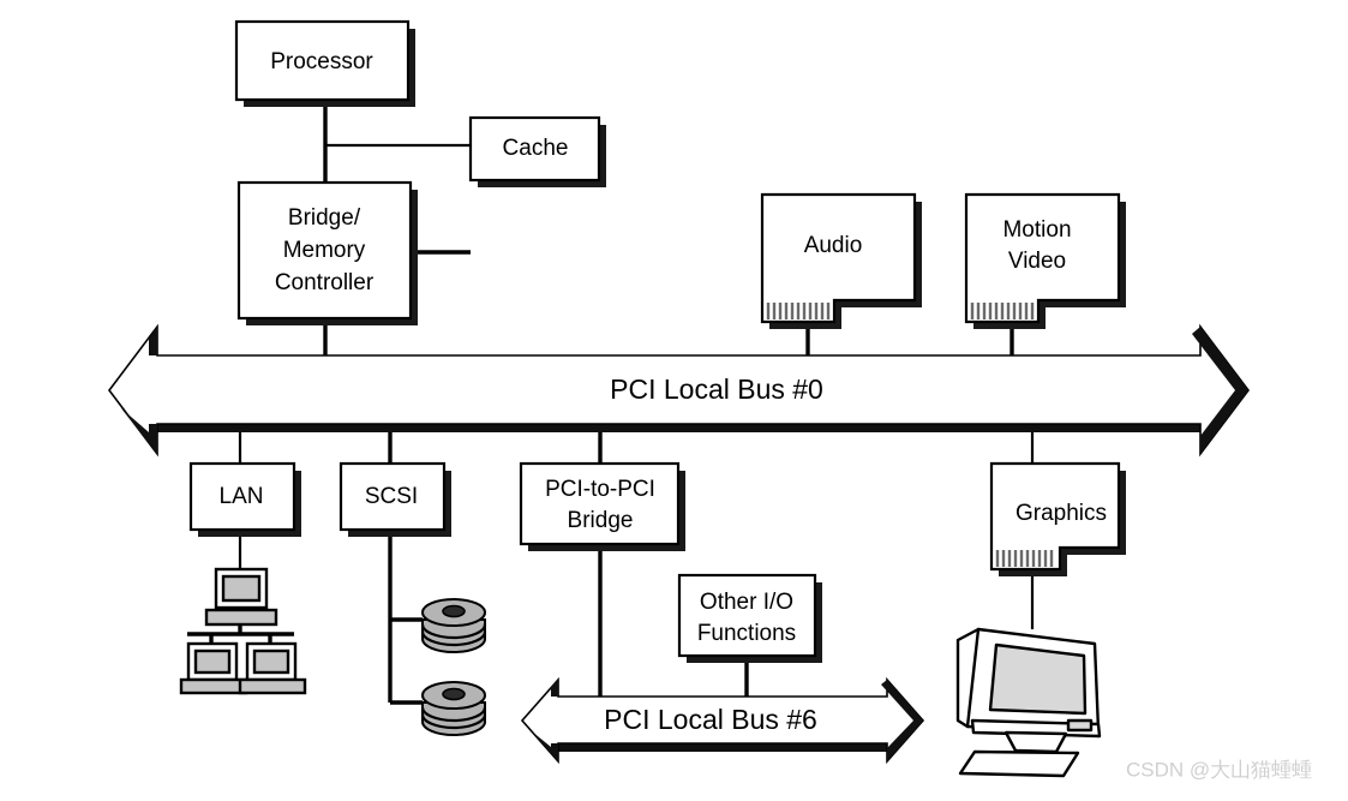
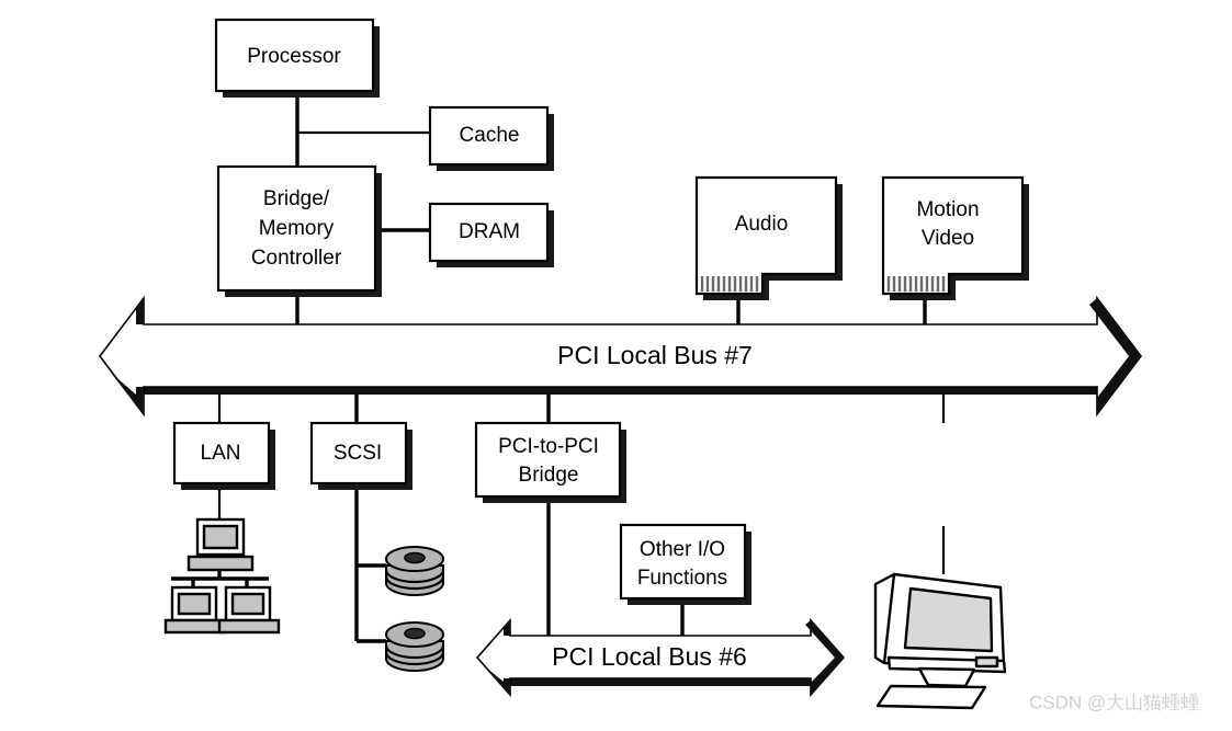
- PCI Local Bus #0
+ PCI Local Bus #7
  PCI Local Bus #6
  Processor
  Cache
  Bridge/
  Memory
  Controller
+ DRAM
  Audio
  Motion
  Video
  LAN
  SCSI
  PCI-to-PCI
  Bridge
  Other I/O
  Functions
- Graphics
  CSDN @大山猫蝩蝩
